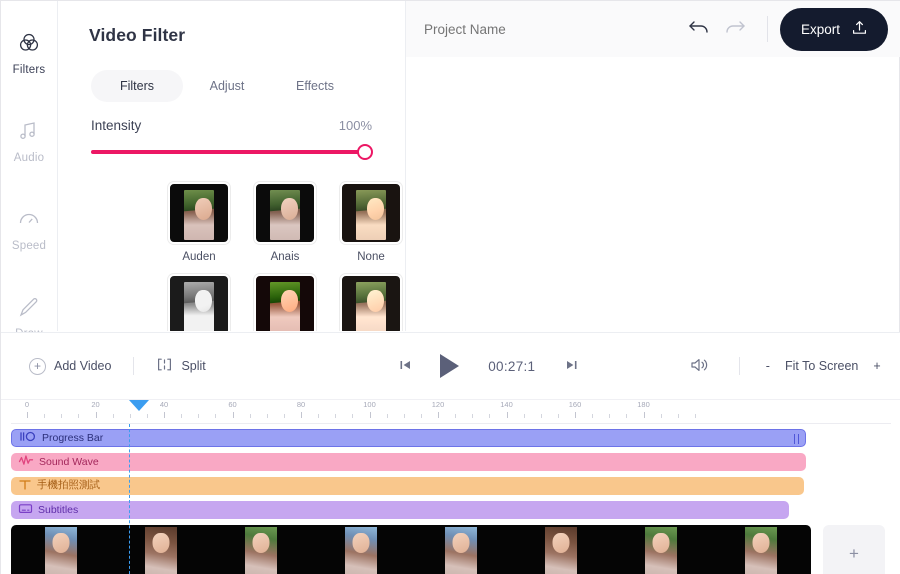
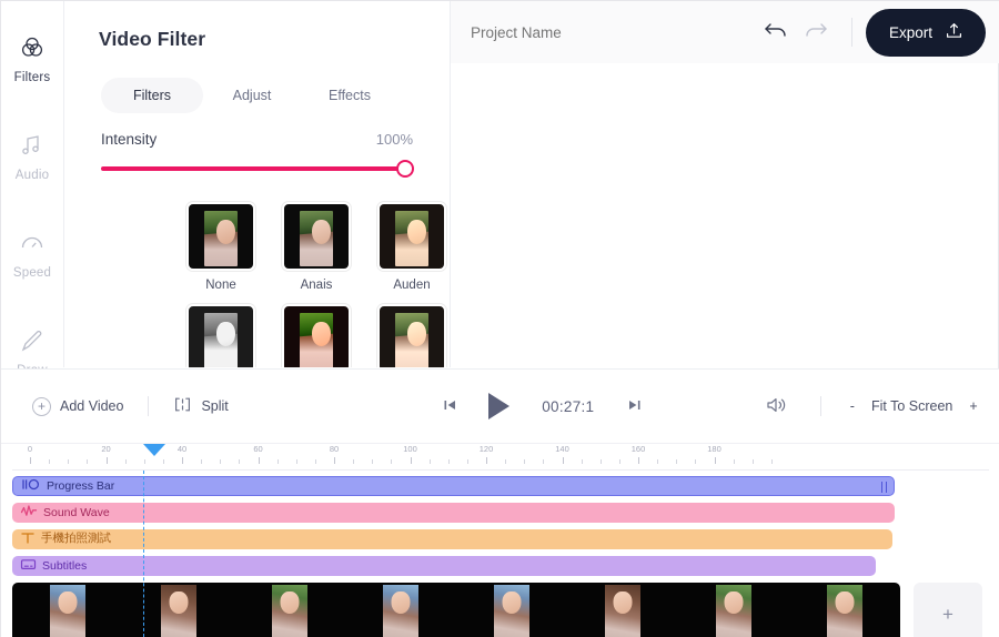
  Filters
  Audio
  Speed
  Video Filter
  Filters
  Adjust
  Effects
  Intensity
  100%
- Auden
+ None
  Anais
- None
+ Auden
  Project Name
  Export
  +
  Add Video
  Split
  00:27:1
  -
  Fit To Screen
  +
  0
  20
  40
  60
  80
  100
  120
  140
  160
  180
  Progress Bar
  Sound Wave
  手機拍照測試
  Subtitles
  +
